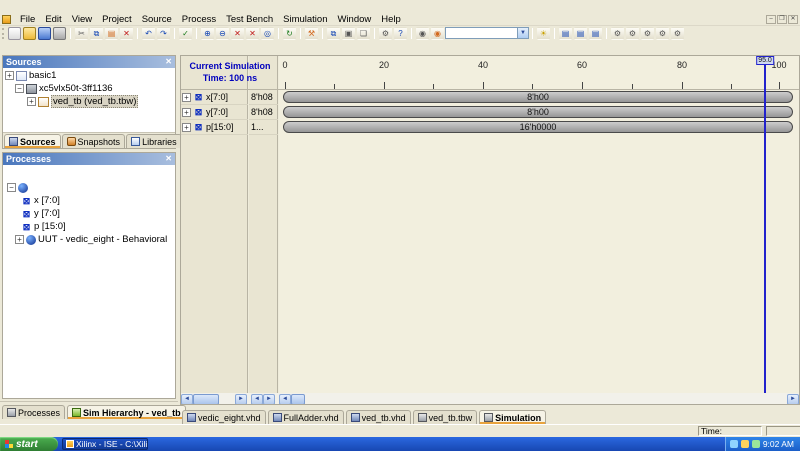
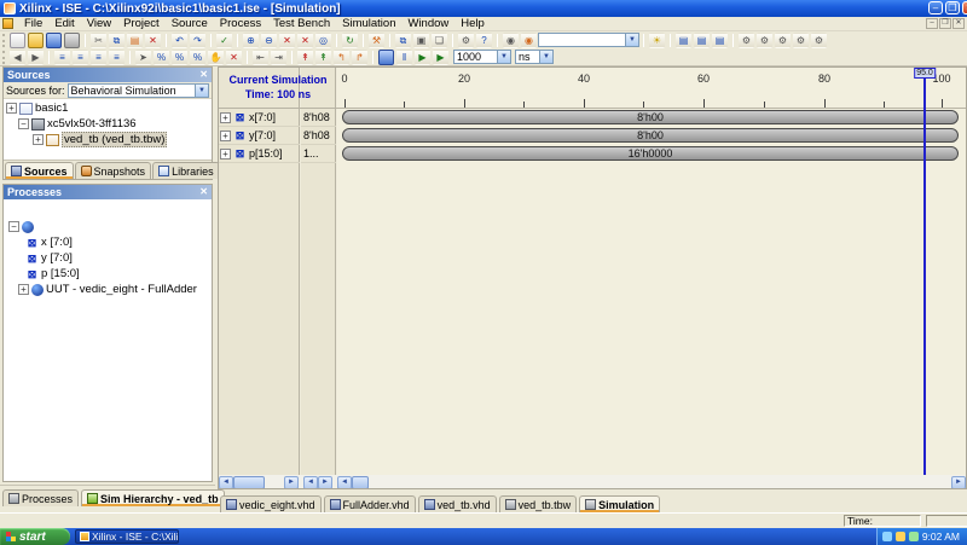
+ Xilinx - ISE - C:\Xilinx92i\basic1\basic1.ise - [Simulation]
+ –
+ ❐
  File
  Edit
  View
  Project
  Source
  Process
  Test Bench
  Simulation
  Window
  Help
+ 1000
+ ns
  Sources
  ✕
+ Sources for:
+ Behavioral Simulation
  +
  basic1
  −
  xc5vlx50t-3ff1136
  +
  ved_tb (ved_tb.tbw)
  Sources
  Snapshots
  Libraries
  Processes
  ✕
  −
  ⊠
  x [7:0]
  ⊠
  y [7:0]
  ⊠
  p [15:0]
  +
- UUT - vedic_eight - Behavioral
+ UUT - vedic_eight - FullAdder
  Processes
  Sim Hierarchy - ved_tb
  Current Simulation
  Time: 100 ns
  0
  20
  40
  60
  80
  100
  +
  ⊠
  x[7:0]
  +
  ⊠
  y[7:0]
  +
  ⊠
  p[15:0]
  8'h08
  8'h08
  1...
  8'h00
  8'h00
  16'h0000
  vedic_eight.vhd
  FullAdder.vhd
  ved_tb.vhd
  ved_tb.tbw
  Simulation
  Time:
  start
  Xilinx - ISE - C:\Xili
  9:02 AM
